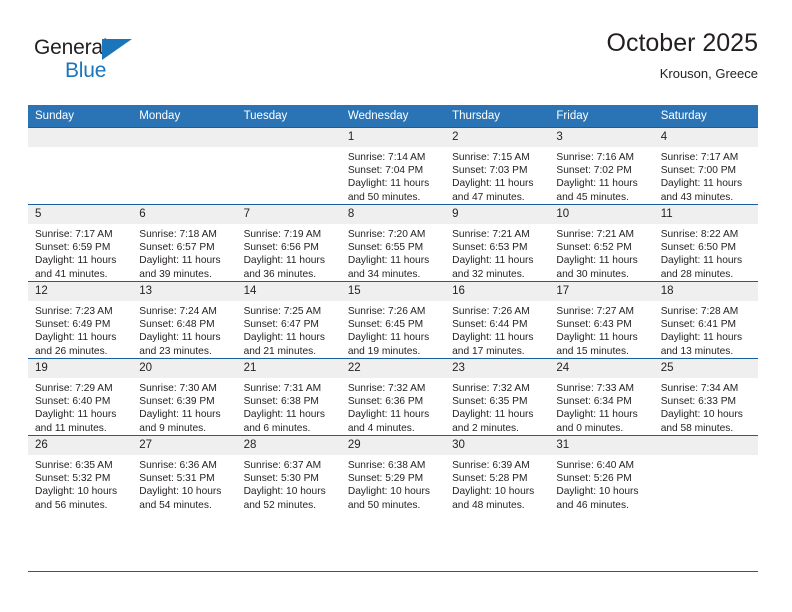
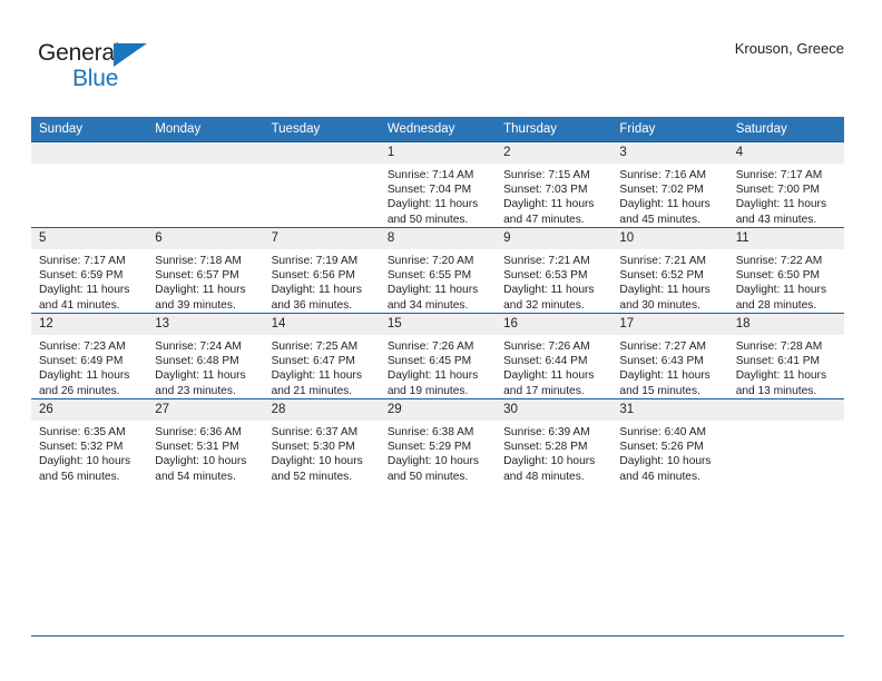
  General
  Blue
- October 2025
  Krouson, Greece
  Sunday	Monday	Tuesday	Wednesday	Thursday	Friday	Saturday
  			1 Sunrise: 7:14 AM Sunset: 7:04 PM Daylight: 11 hours and 50 minutes.	2 Sunrise: 7:15 AM Sunset: 7:03 PM Daylight: 11 hours and 47 minutes.	3 Sunrise: 7:16 AM Sunset: 7:02 PM Daylight: 11 hours and 45 minutes.	4 Sunrise: 7:17 AM Sunset: 7:00 PM Daylight: 11 hours and 43 minutes.
- 5 Sunrise: 7:17 AM Sunset: 6:59 PM Daylight: 11 hours and 41 minutes.	6 Sunrise: 7:18 AM Sunset: 6:57 PM Daylight: 11 hours and 39 minutes.	7 Sunrise: 7:19 AM Sunset: 6:56 PM Daylight: 11 hours and 36 minutes.	8 Sunrise: 7:20 AM Sunset: 6:55 PM Daylight: 11 hours and 34 minutes.	9 Sunrise: 7:21 AM Sunset: 6:53 PM Daylight: 11 hours and 32 minutes.	10 Sunrise: 7:21 AM Sunset: 6:52 PM Daylight: 11 hours and 30 minutes.	11 Sunrise: 8:22 AM Sunset: 6:50 PM Daylight: 11 hours and 28 minutes.
+ 5 Sunrise: 7:17 AM Sunset: 6:59 PM Daylight: 11 hours and 41 minutes.	6 Sunrise: 7:18 AM Sunset: 6:57 PM Daylight: 11 hours and 39 minutes.	7 Sunrise: 7:19 AM Sunset: 6:56 PM Daylight: 11 hours and 36 minutes.	8 Sunrise: 7:20 AM Sunset: 6:55 PM Daylight: 11 hours and 34 minutes.	9 Sunrise: 7:21 AM Sunset: 6:53 PM Daylight: 11 hours and 32 minutes.	10 Sunrise: 7:21 AM Sunset: 6:52 PM Daylight: 11 hours and 30 minutes.	11 Sunrise: 7:22 AM Sunset: 6:50 PM Daylight: 11 hours and 28 minutes.
  12 Sunrise: 7:23 AM Sunset: 6:49 PM Daylight: 11 hours and 26 minutes.	13 Sunrise: 7:24 AM Sunset: 6:48 PM Daylight: 11 hours and 23 minutes.	14 Sunrise: 7:25 AM Sunset: 6:47 PM Daylight: 11 hours and 21 minutes.	15 Sunrise: 7:26 AM Sunset: 6:45 PM Daylight: 11 hours and 19 minutes.	16 Sunrise: 7:26 AM Sunset: 6:44 PM Daylight: 11 hours and 17 minutes.	17 Sunrise: 7:27 AM Sunset: 6:43 PM Daylight: 11 hours and 15 minutes.	18 Sunrise: 7:28 AM Sunset: 6:41 PM Daylight: 11 hours and 13 minutes.
- 19 Sunrise: 7:29 AM Sunset: 6:40 PM Daylight: 11 hours and 11 minutes.	20 Sunrise: 7:30 AM Sunset: 6:39 PM Daylight: 11 hours and 9 minutes.	21 Sunrise: 7:31 AM Sunset: 6:38 PM Daylight: 11 hours and 6 minutes.	22 Sunrise: 7:32 AM Sunset: 6:36 PM Daylight: 11 hours and 4 minutes.	23 Sunrise: 7:32 AM Sunset: 6:35 PM Daylight: 11 hours and 2 minutes.	24 Sunrise: 7:33 AM Sunset: 6:34 PM Daylight: 11 hours and 0 minutes.	25 Sunrise: 7:34 AM Sunset: 6:33 PM Daylight: 10 hours and 58 minutes.
  26 Sunrise: 6:35 AM Sunset: 5:32 PM Daylight: 10 hours and 56 minutes.	27 Sunrise: 6:36 AM Sunset: 5:31 PM Daylight: 10 hours and 54 minutes.	28 Sunrise: 6:37 AM Sunset: 5:30 PM Daylight: 10 hours and 52 minutes.	29 Sunrise: 6:38 AM Sunset: 5:29 PM Daylight: 10 hours and 50 minutes.	30 Sunrise: 6:39 AM Sunset: 5:28 PM Daylight: 10 hours and 48 minutes.	31 Sunrise: 6:40 AM Sunset: 5:26 PM Daylight: 10 hours and 46 minutes.
